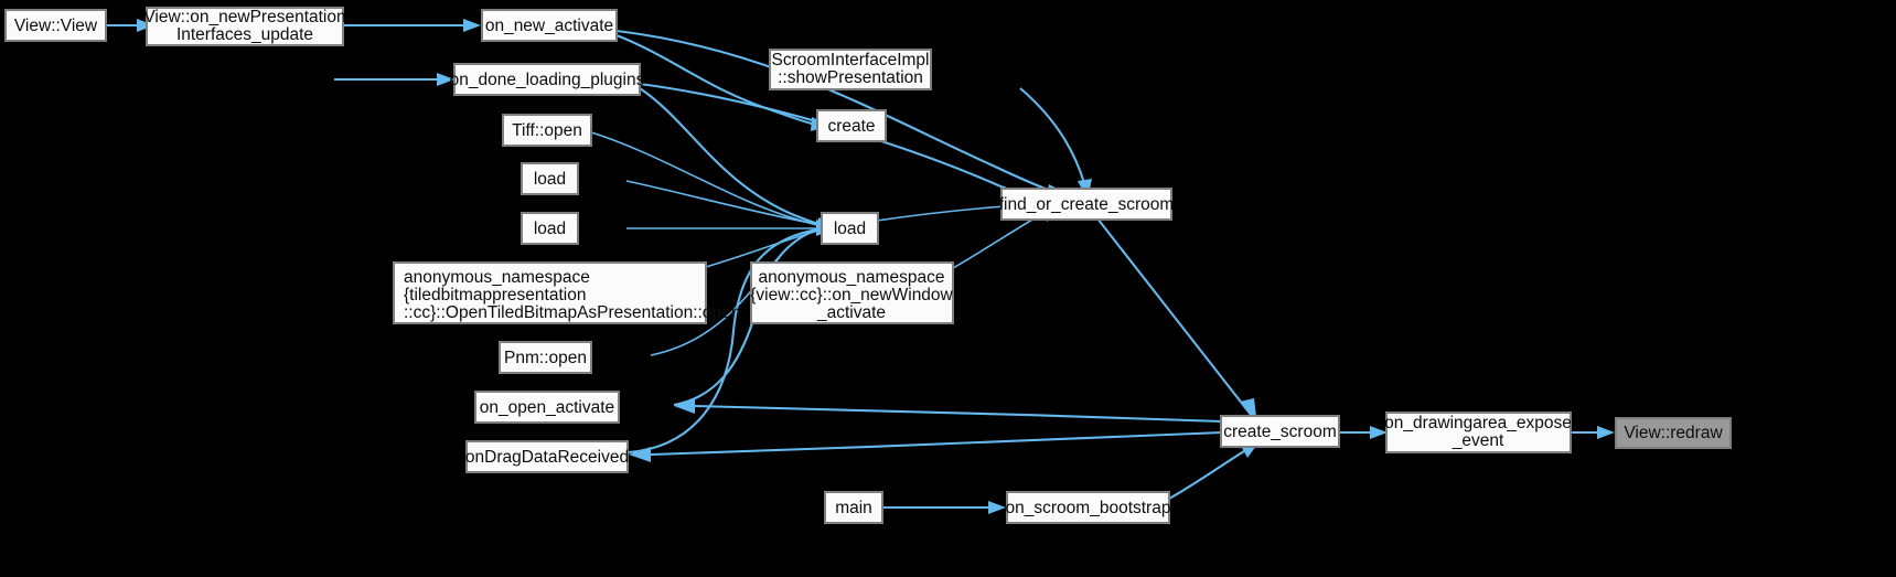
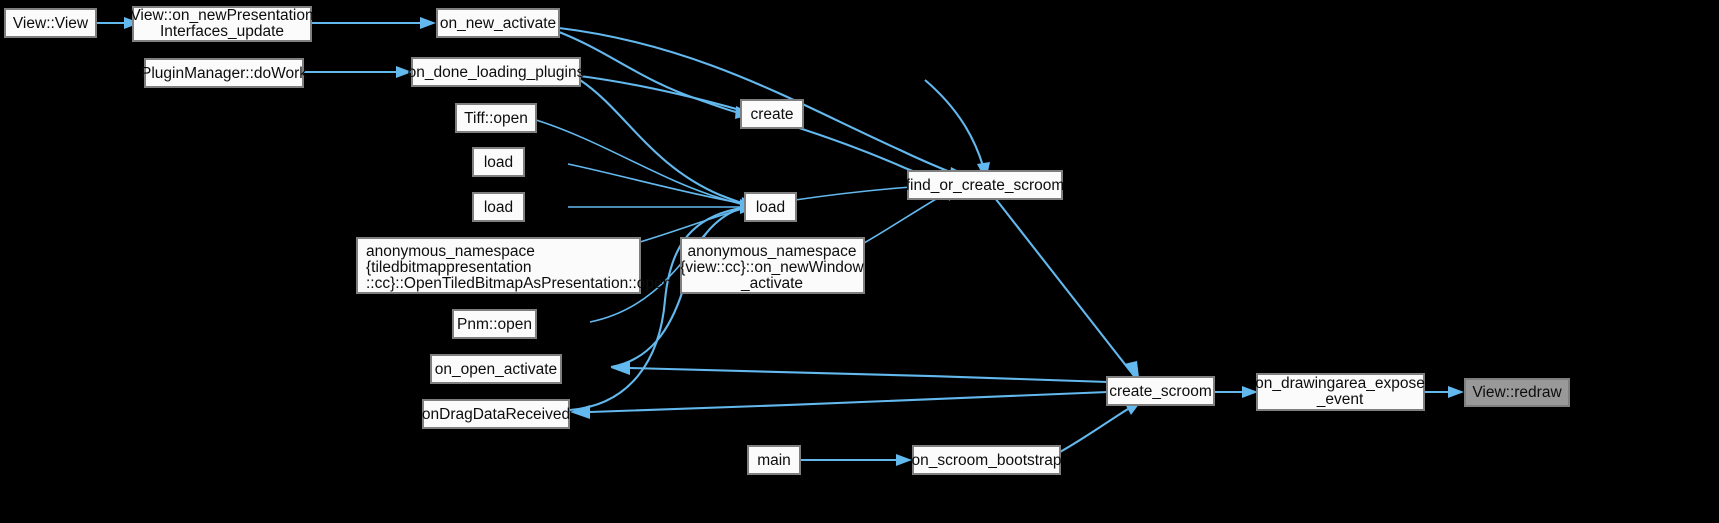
  View::View
  View::on_newPresentation
  Interfaces_update
  on_new_activate
+ PluginManager::doWork
  on_done_loading_plugins
- ScroomInterfaceImpl
- ::showPresentation
  create
  Tiff::open
  load
  load
  load
  find_or_create_scroom
  anonymous_namespace
  {tiledbitmappresentation
  ::cc}::OpenTiledBitmapAsPresentation::open
  anonymous_namespace
  {view::cc}::on_newWindow
  _activate
  Pnm::open
  on_open_activate
  onDragDataReceived
  create_scroom
  on_drawingarea_expose
  _event
  View::redraw
  main
  on_scroom_bootstrap
